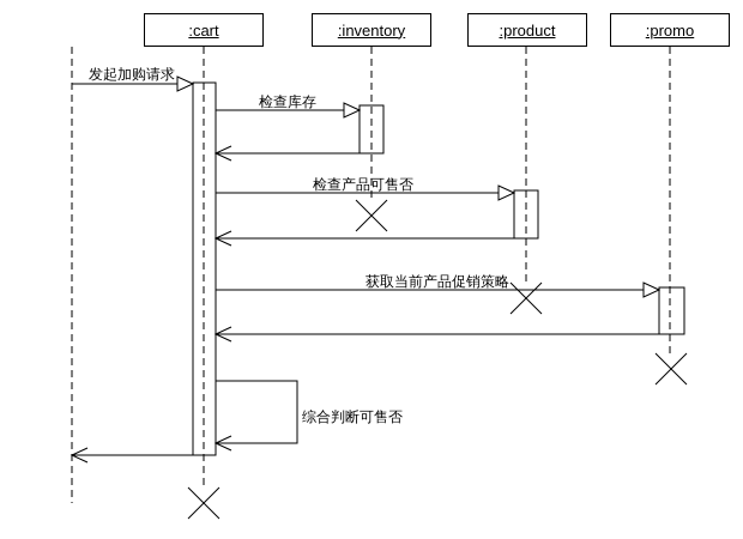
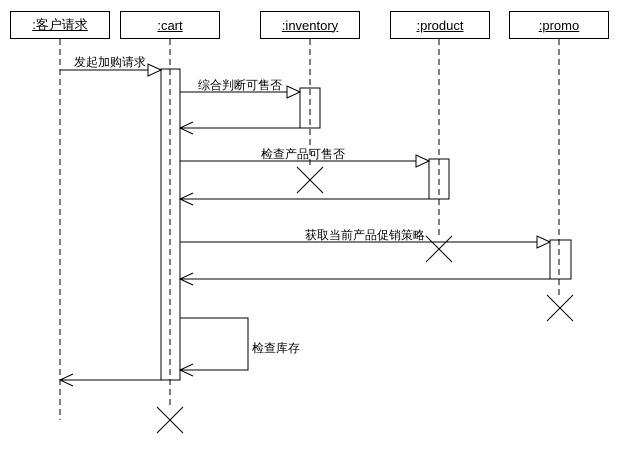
+ :客户请求
  :cart
  :inventory
  :product
  :promo
  发起加购请求
- 检查库存
+ 综合判断可售否
  检查产品可售否
  获取当前产品促销策略
- 综合判断可售否
+ 检查库存
